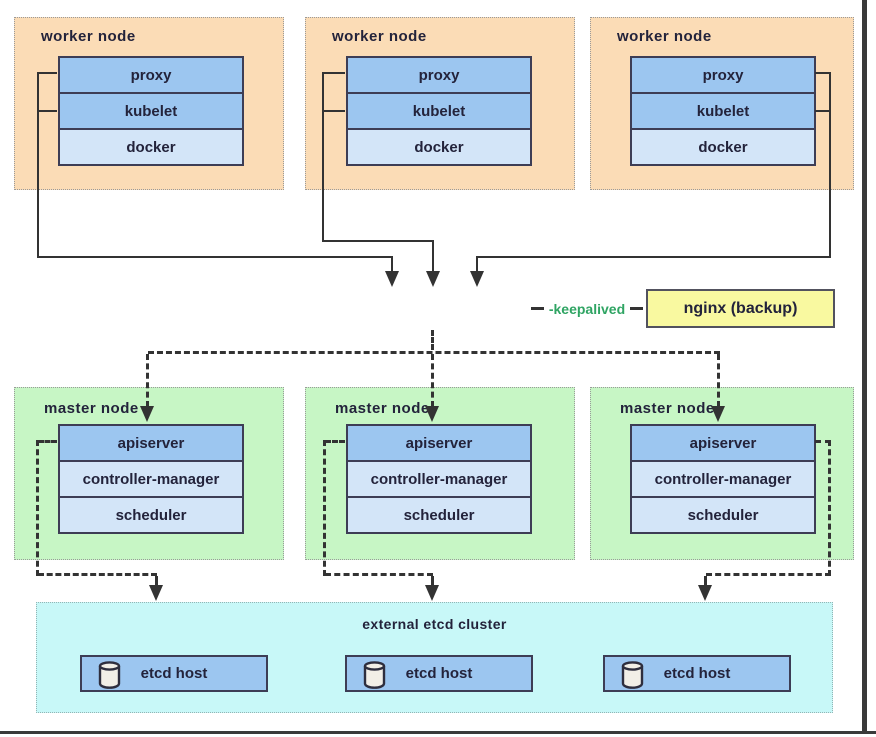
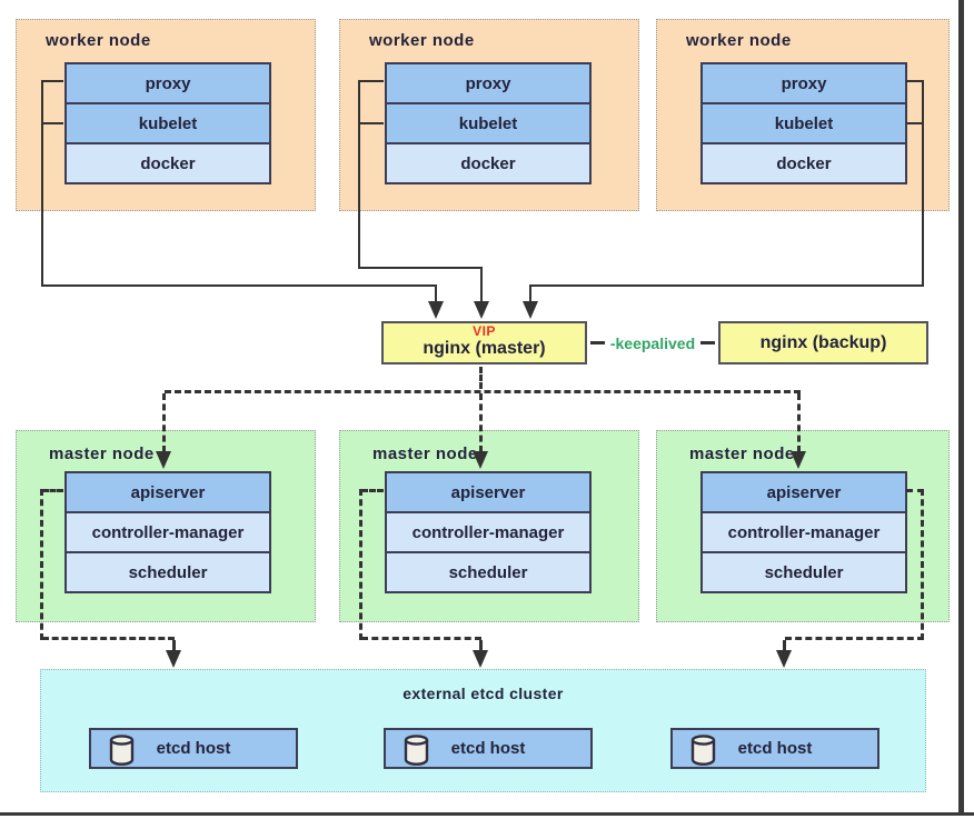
  worker node
  proxy
  kubelet
  docker
  worker node
  proxy
  kubelet
  docker
  worker node
  proxy
  kubelet
  docker
+ VIP
+ nginx (master)
  -keepalived
  nginx (backup)
  master node
  apiserver
  controller-manager
  scheduler
  master node
  apiserver
  controller-manager
  scheduler
  master node
  apiserver
  controller-manager
  scheduler
  external etcd cluster
  etcd host
  etcd host
  etcd host
